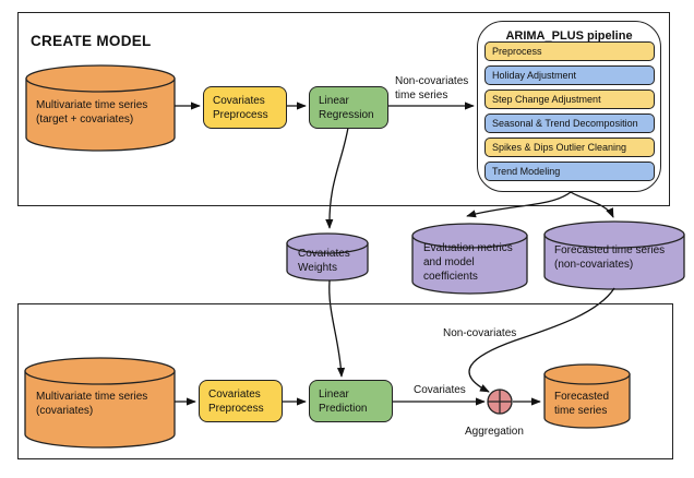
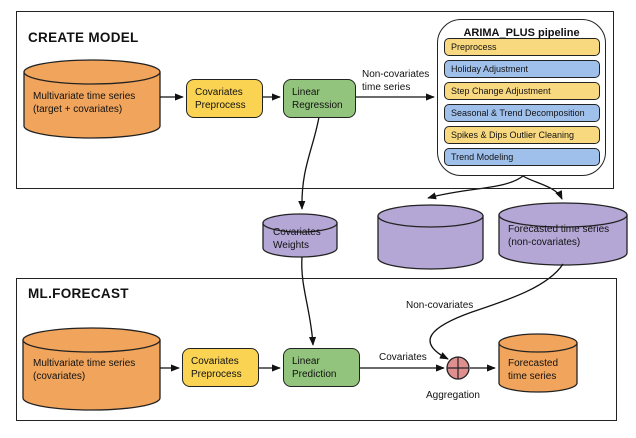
  CREATE MODEL
+ ML.FORECAST
  Multivariate time series
  (target + covariates)
  Covariates
  Preprocess
  Linear
  Regression
  Non-covariates
  time series
  ARIMA_PLUS pipeline
  Preprocess
  Holiday Adjustment
  Step Change Adjustment
  Seasonal & Trend Decomposition
  Spikes & Dips Outlier Cleaning
  Trend Modeling
  Covariates
  Weights
- Evaluation metrics
- and model
- coefficients
  Forecasted time series
  (non-covariates)
  Multivariate time series
  (covariates)
  Covariates
  Preprocess
  Linear
  Prediction
  Covariates
  Non-covariates
  Aggregation
  Forecasted
  time series
